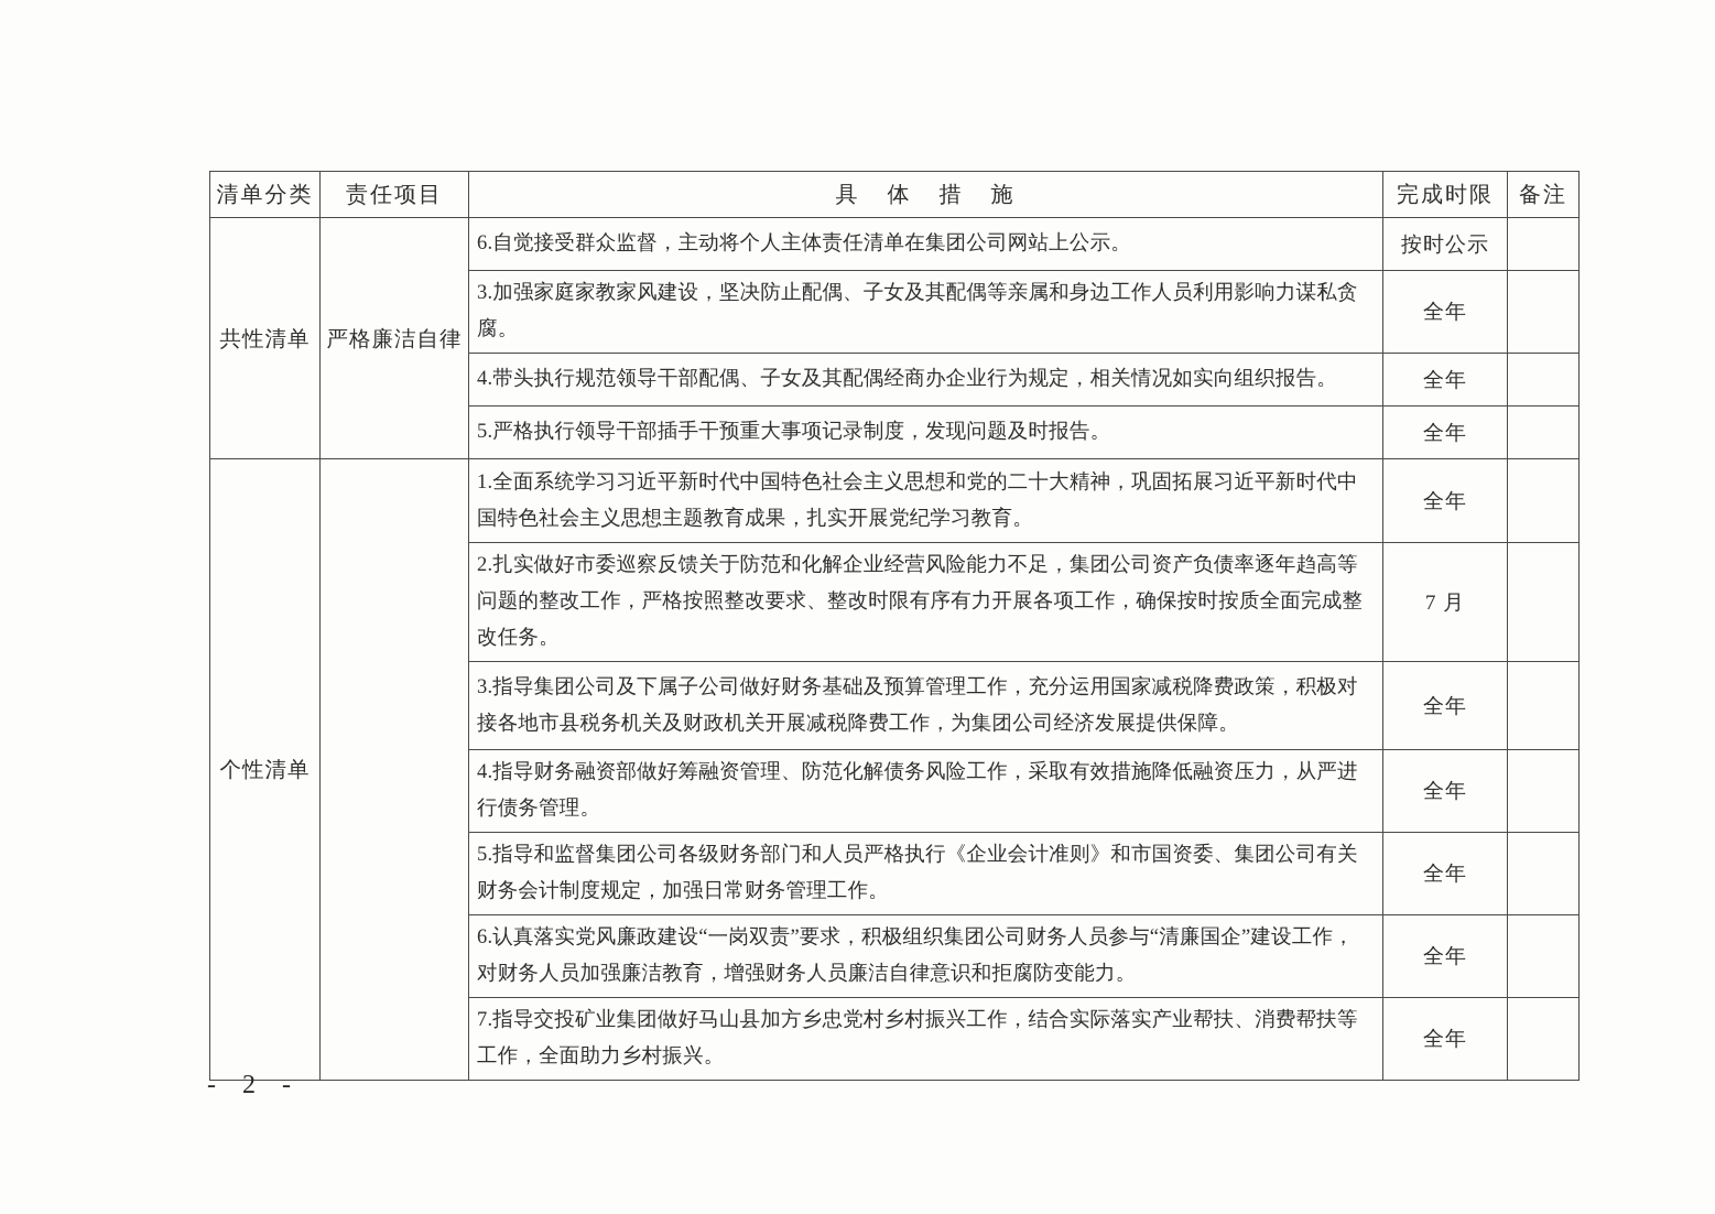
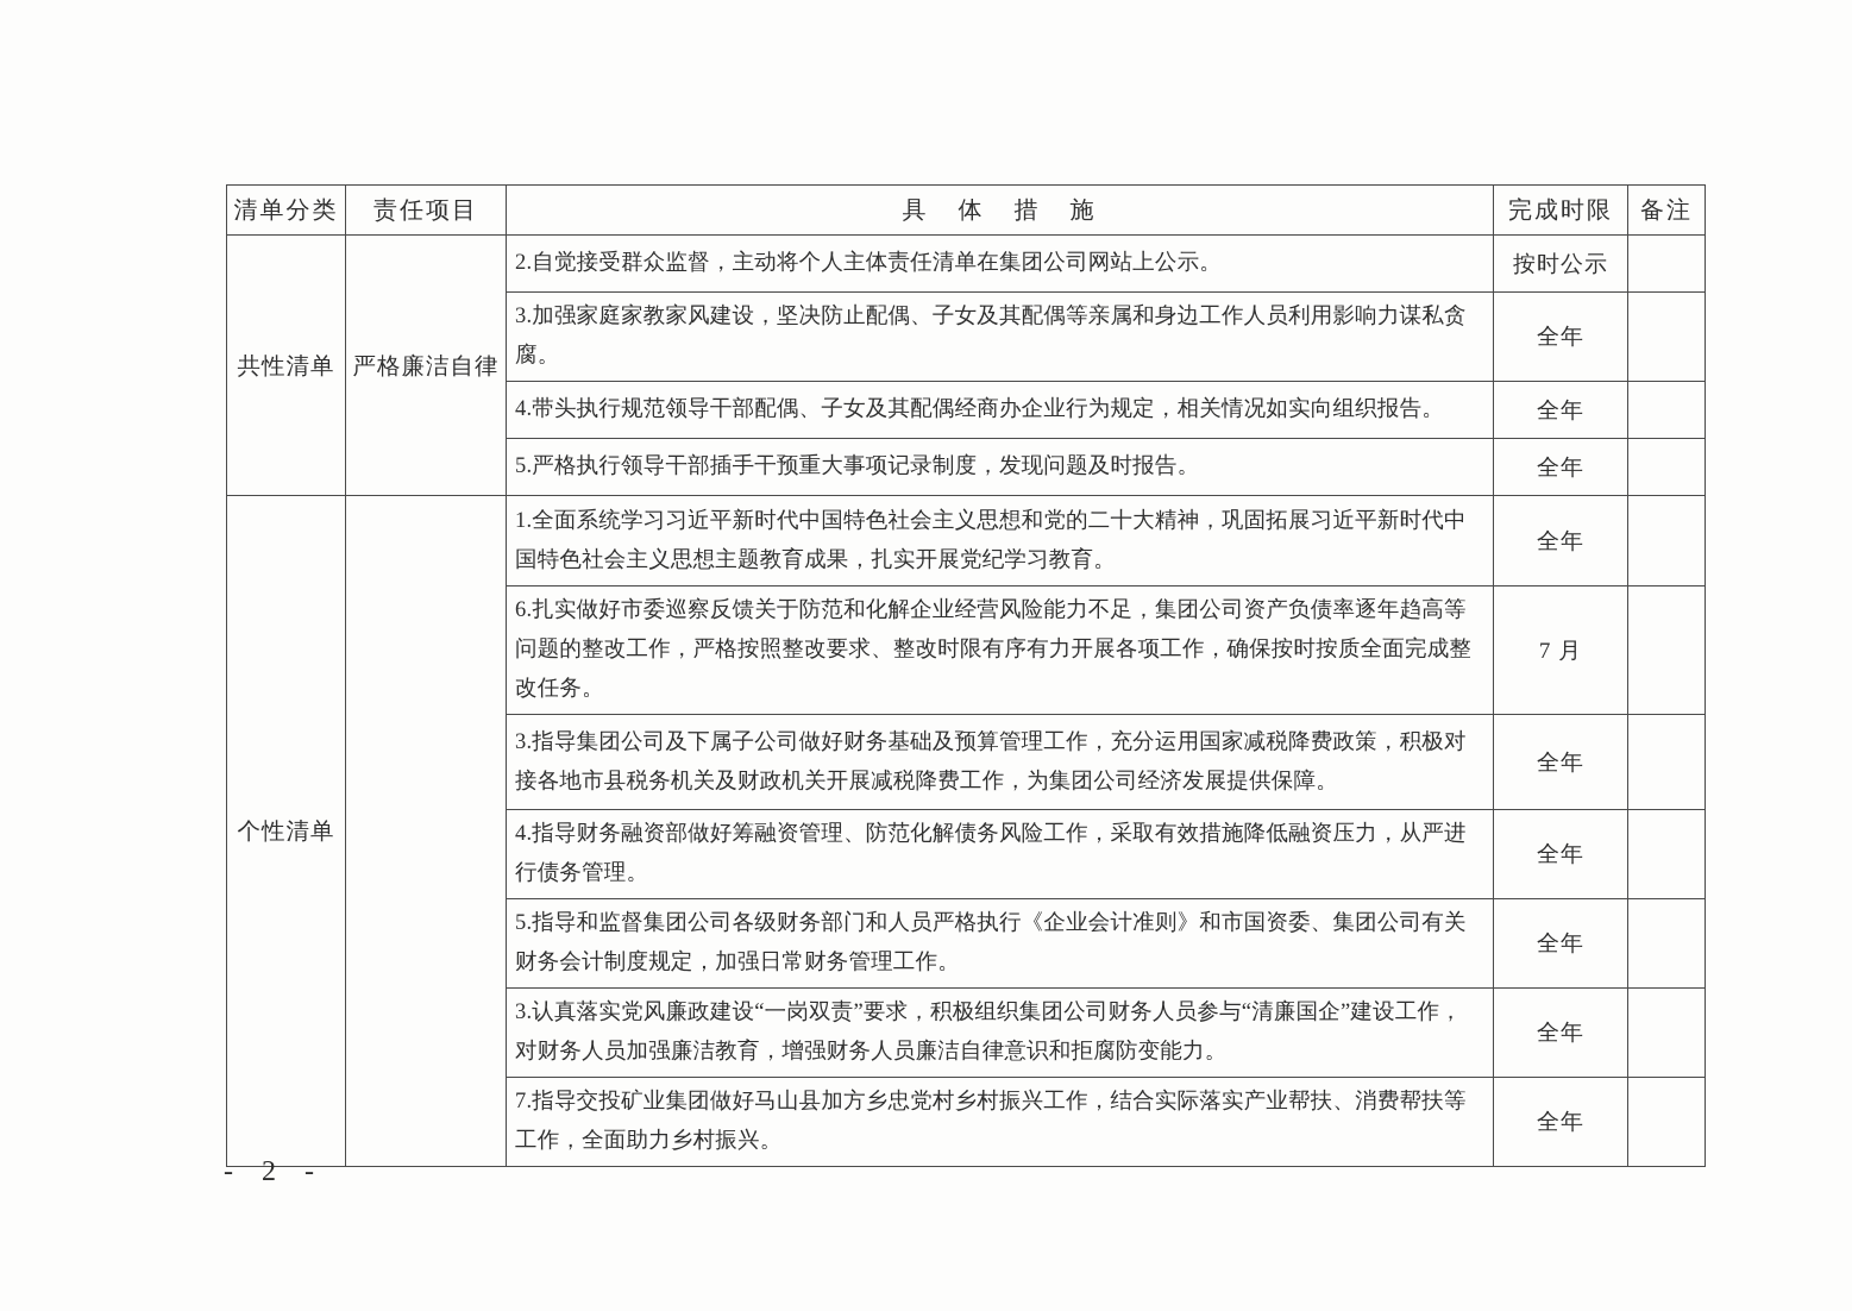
  清单分类	责任项目	具 体 措 施	完成时限	备注
- 共性清单	严格廉洁自律	6.自觉接受群众监督，主动将个人主体责任清单在集团公司网站上公示。	按时公示
+ 共性清单	严格廉洁自律	2.自觉接受群众监督，主动将个人主体责任清单在集团公司网站上公示。	按时公示
  3.加强家庭家教家风建设，坚决防止配偶、子女及其配偶等亲属和身边工作人员利用影响力谋私贪腐。	全年
  4.带头执行规范领导干部配偶、子女及其配偶经商办企业行为规定，相关情况如实向组织报告。	全年
  5.严格执行领导干部插手干预重大事项记录制度，发现问题及时报告。	全年
  个性清单		1.全面系统学习习近平新时代中国特色社会主义思想和党的二十大精神，巩固拓展习近平新时代中国特色社会主义思想主题教育成果，扎实开展党纪学习教育。	全年
- 2.扎实做好市委巡察反馈关于防范和化解企业经营风险能力不足，集团公司资产负债率逐年趋高等问题的整改工作，严格按照整改要求、整改时限有序有力开展各项工作，确保按时按质全面完成整改任务。	7 月
+ 6.扎实做好市委巡察反馈关于防范和化解企业经营风险能力不足，集团公司资产负债率逐年趋高等问题的整改工作，严格按照整改要求、整改时限有序有力开展各项工作，确保按时按质全面完成整改任务。	7 月
  3.指导集团公司及下属子公司做好财务基础及预算管理工作，充分运用国家减税降费政策，积极对接各地市县税务机关及财政机关开展减税降费工作，为集团公司经济发展提供保障。	全年
  4.指导财务融资部做好筹融资管理、防范化解债务风险工作，采取有效措施降低融资压力，从严进行债务管理。	全年
  5.指导和监督集团公司各级财务部门和人员严格执行《企业会计准则》和市国资委、集团公司有关财务会计制度规定，加强日常财务管理工作。	全年
- 6.认真落实党风廉政建设“一岗双责”要求，积极组织集团公司财务人员参与“清廉国企”建设工作，对财务人员加强廉洁教育，增强财务人员廉洁自律意识和拒腐防变能力。	全年
+ 3.认真落实党风廉政建设“一岗双责”要求，积极组织集团公司财务人员参与“清廉国企”建设工作，对财务人员加强廉洁教育，增强财务人员廉洁自律意识和拒腐防变能力。	全年
  7.指导交投矿业集团做好马山县加方乡忠党村乡村振兴工作，结合实际落实产业帮扶、消费帮扶等工作，全面助力乡村振兴。	全年
  - 2 -
